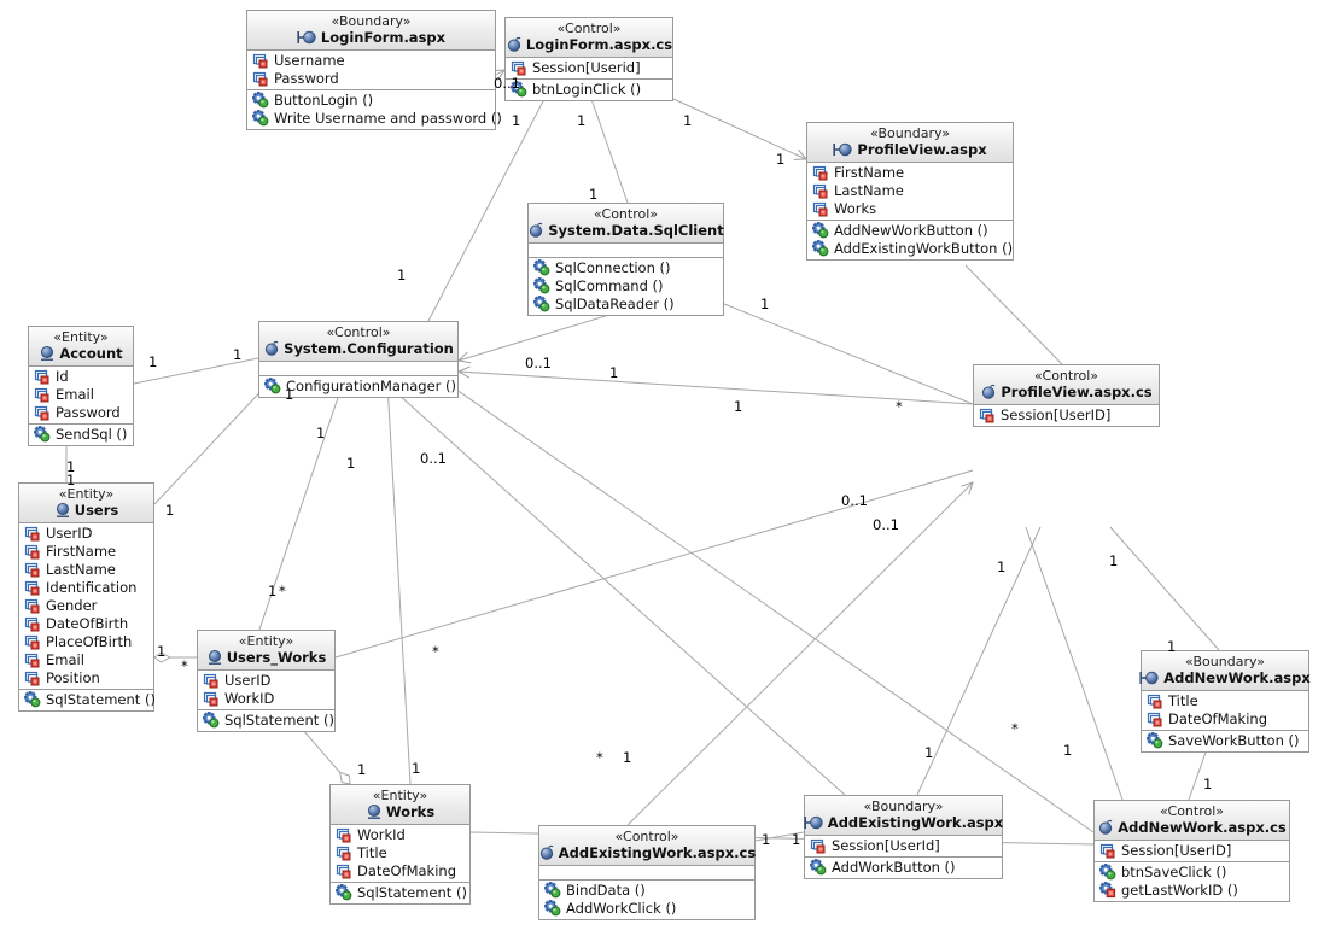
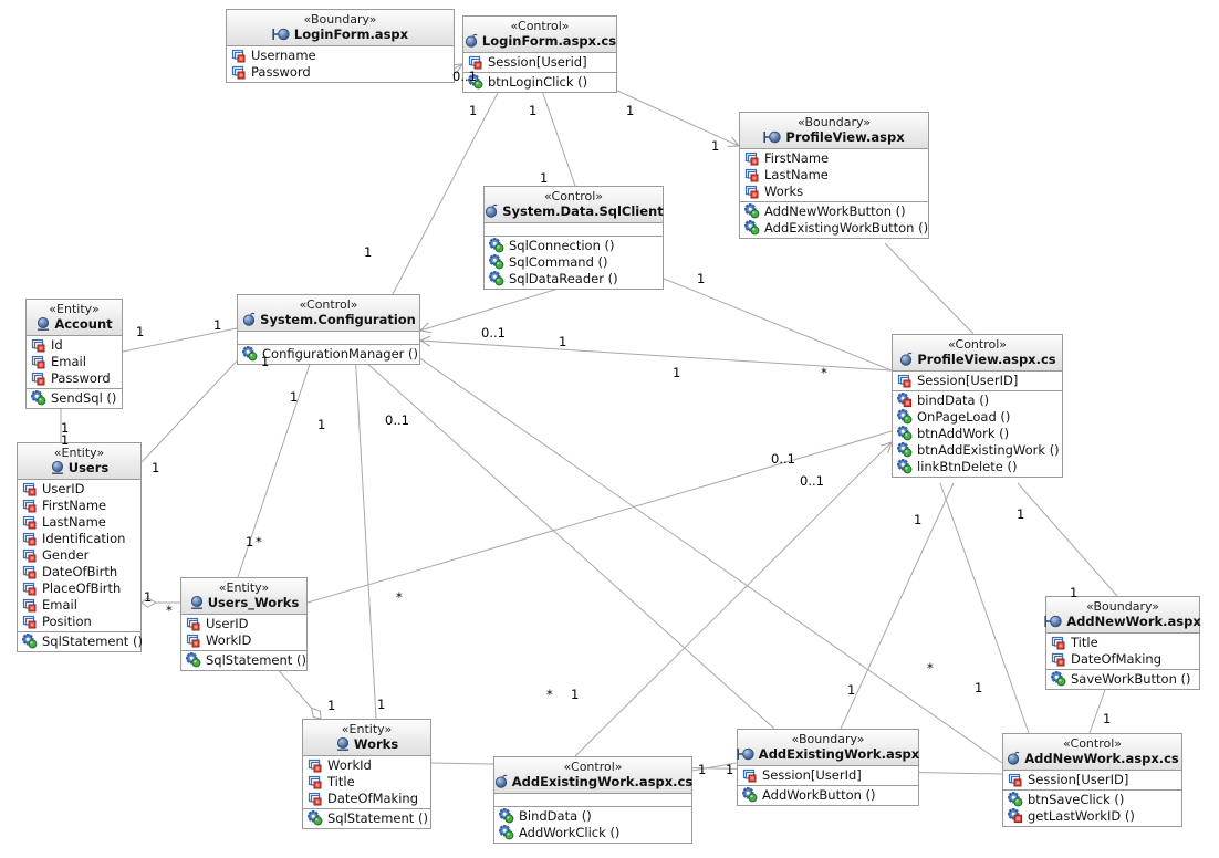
  «Boundary»
  LoginForm.aspx
  Username
  Password
- ButtonLogin ()
- Write Username and password ()
  «Control»
  LoginForm.aspx.cs
  Session[Userid]
  btnLoginClick ()
  «Boundary»
  ProfileView.aspx
  FirstName
  LastName
  Works
  AddNewWorkButton ()
  AddExistingWorkButton ()
  «Control»
  System.Data.SqlClient
  SqlConnection ()
  SqlCommand ()
  SqlDataReader ()
  «Entity»
  Account
  Id
  Email
  Password
  SendSql ()
  «Control»
  System.Configuration
  ConfigurationManager ()
  «Control»
  ProfileView.aspx.cs
  Session[UserID]
+ bindData ()
+ OnPageLoad ()
+ btnAddWork ()
+ btnAddExistingWork ()
+ linkBtnDelete ()
  «Entity»
  Users
  UserID
  FirstName
  LastName
  Identification
  Gender
  DateOfBirth
  PlaceOfBirth
  Email
  Position
  SqlStatement ()
  «Entity»
  Users_Works
  UserID
  WorkID
  SqlStatement ()
  «Boundary»
  AddNewWork.aspx
  Title
  DateOfMaking
  SaveWorkButton ()
  «Entity»
  Works
  WorkId
  Title
  DateOfMaking
  SqlStatement ()
  «Boundary»
  AddExistingWork.aspx
  Session[UserId]
  AddWorkButton ()
  «Control»
  AddExistingWork.aspx.cs
  BindData ()
  AddWorkClick ()
  «Control»
  AddNewWork.aspx.cs
  Session[UserID]
  btnSaveClick ()
  getLastWorkID ()
  0..1
  1
  1
  1
  1
  1
  1
  1
  1
  0..1
  1
  1
  *
  1
  1
  1
  1
  0..1
  0..1
  0..1
  1
  1
  1
  1
  *
  1
  *
  *
  1
  1
  1
  1
  1
  *
  1
  *
  1
  1
  1
  1
  1
